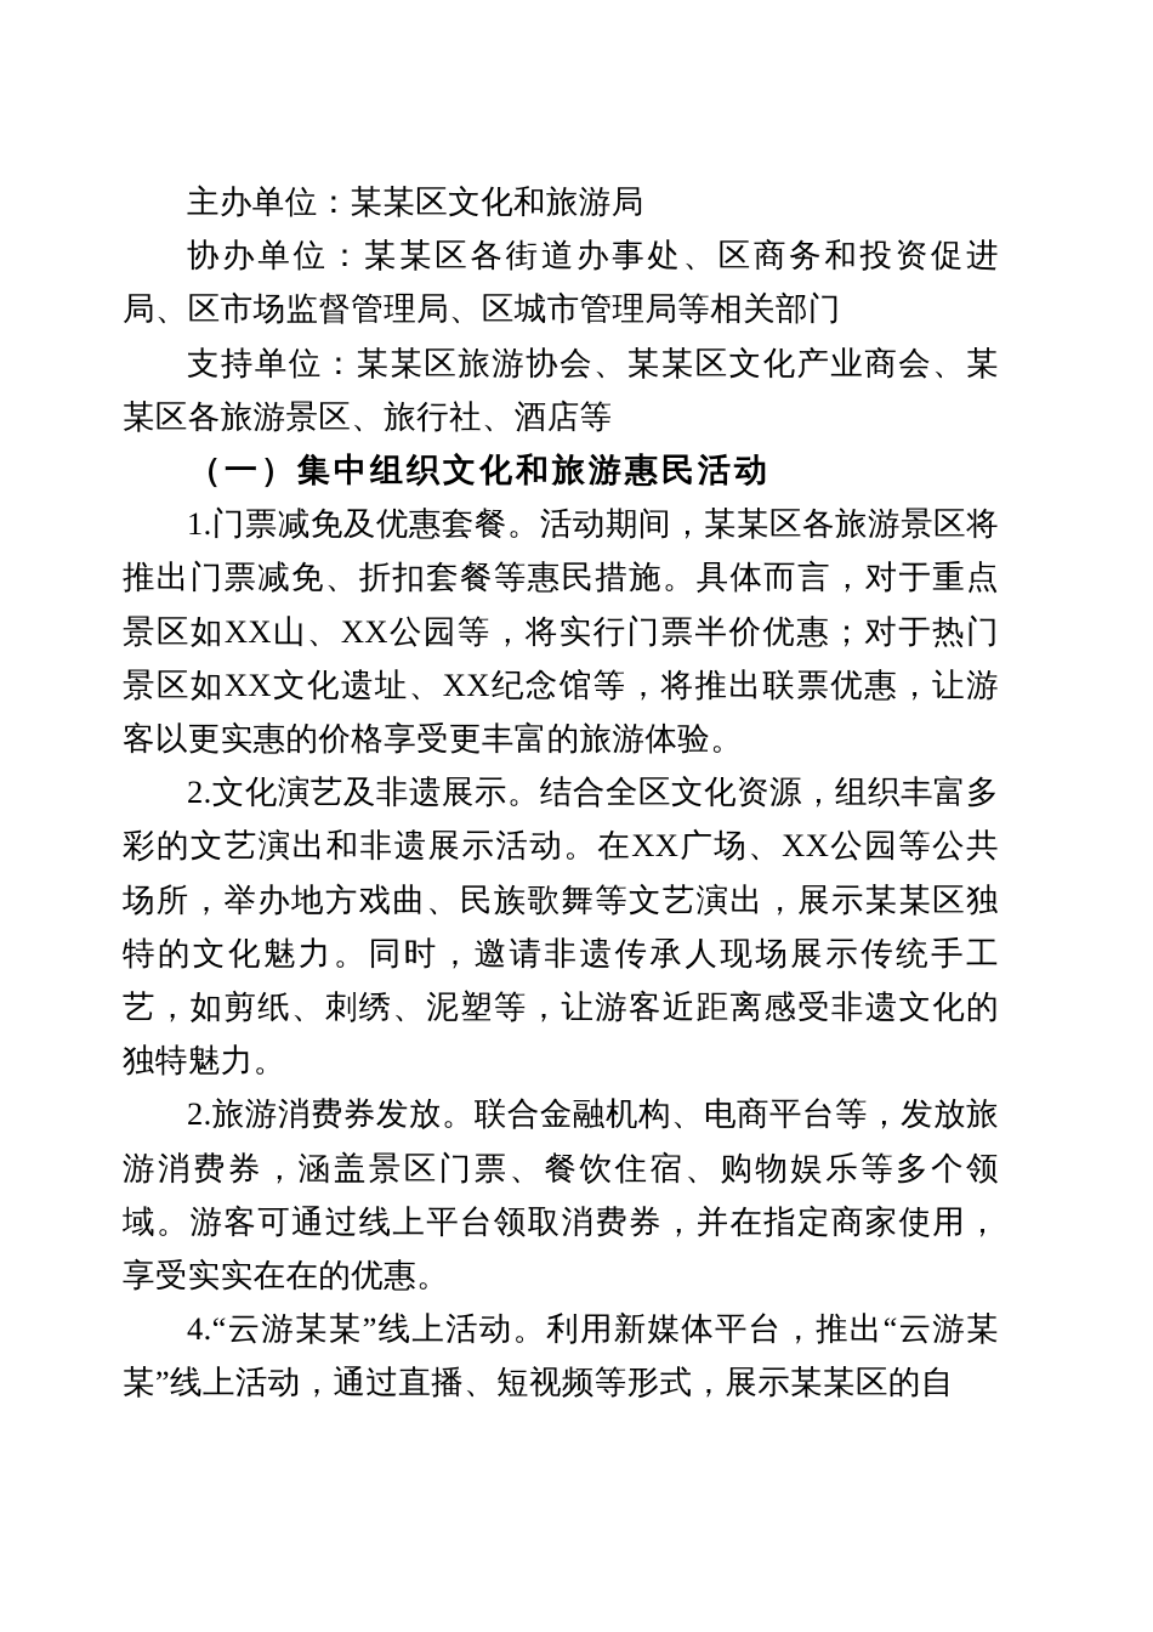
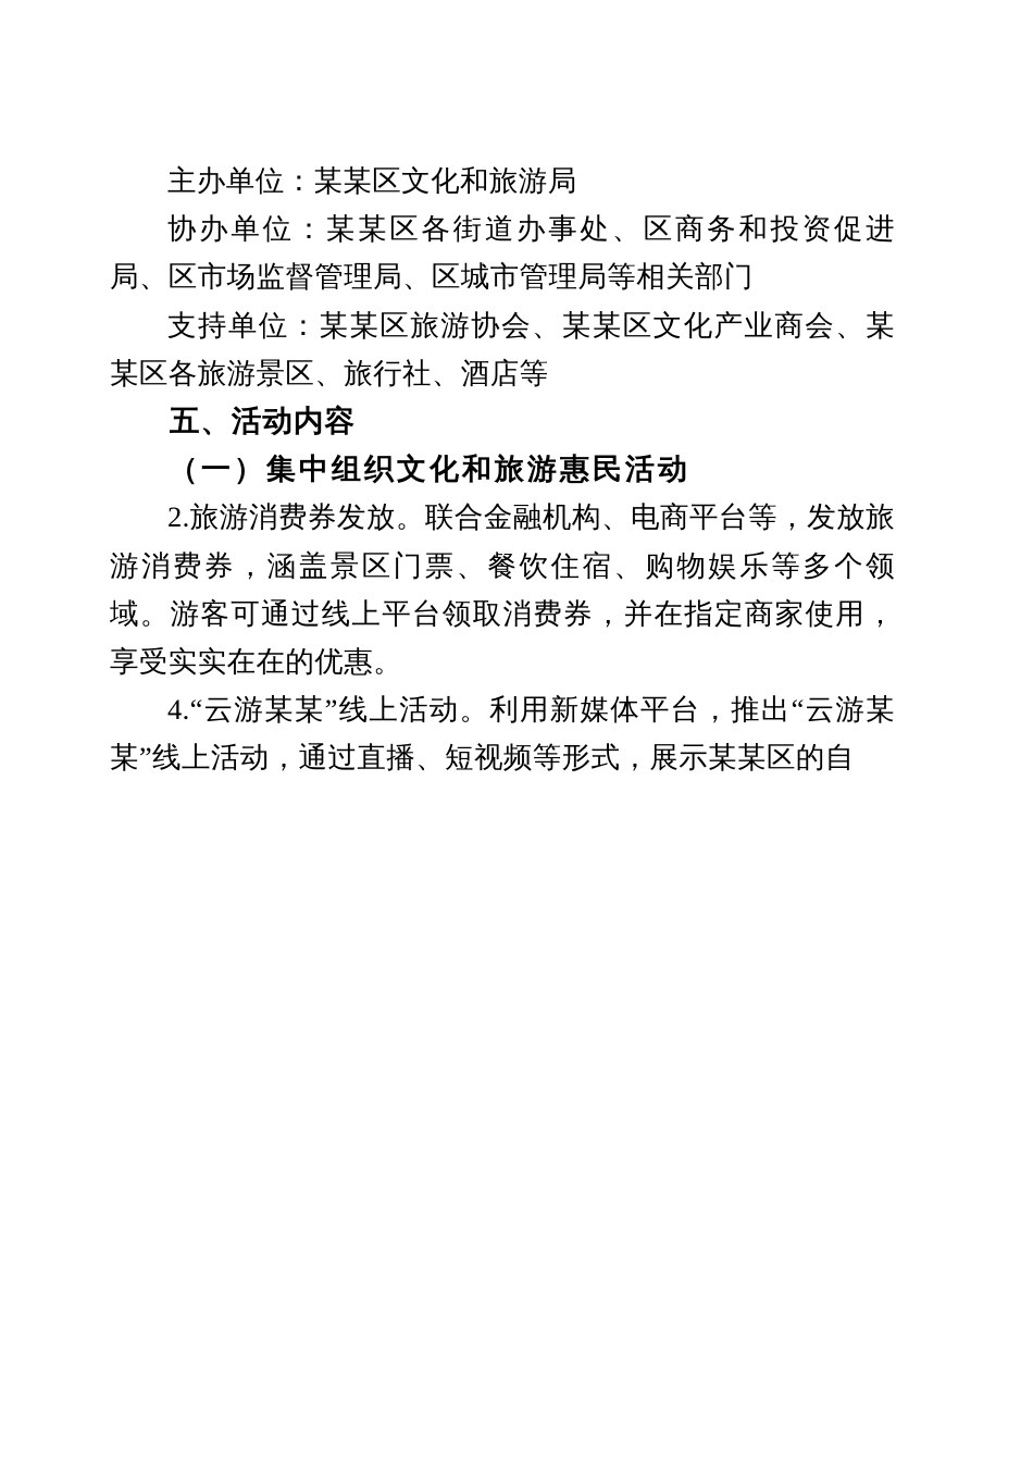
  主办单位：某某区文化和旅游局
  协办单位：某某区各街道办事处、区商务和投资促进局、区市场监督管理局、区城市管理局等相关部门
  支持单位：某某区旅游协会、某某区文化产业商会、某某区各旅游景区、旅行社、酒店等
+ 五、活动内容
  （一）集中组织文化和旅游惠民活动
- 1.门票减免及优惠套餐。活动期间，某某区各旅游景区将推出门票减免、折扣套餐等惠民措施。具体而言，对于重点景区如XX山、XX公园等，将实行门票半价优惠；对于热门景区如XX文化遗址、XX纪念馆等，将推出联票优惠，让游客以更实惠的价格享受更丰富的旅游体验。
- 2.文化演艺及非遗展示。结合全区文化资源，组织丰富多彩的文艺演出和非遗展示活动。在XX广场、XX公园等公共场所，举办地方戏曲、民族歌舞等文艺演出，展示某某区独特的文化魅力。同时，邀请非遗传承人现场展示传统手工艺，如剪纸、刺绣、泥塑等，让游客近距离感受非遗文化的独特魅力。
  2.旅游消费券发放。联合金融机构、电商平台等，发放旅游消费券，涵盖景区门票、餐饮住宿、购物娱乐等多个领域。游客可通过线上平台领取消费券，并在指定商家使用，享受实实在在的优惠。
  4.“云游某某”线上活动。利用新媒体平台，推出“云游某某”线上活动，通过直播、短视频等形式，展示某某区的自
